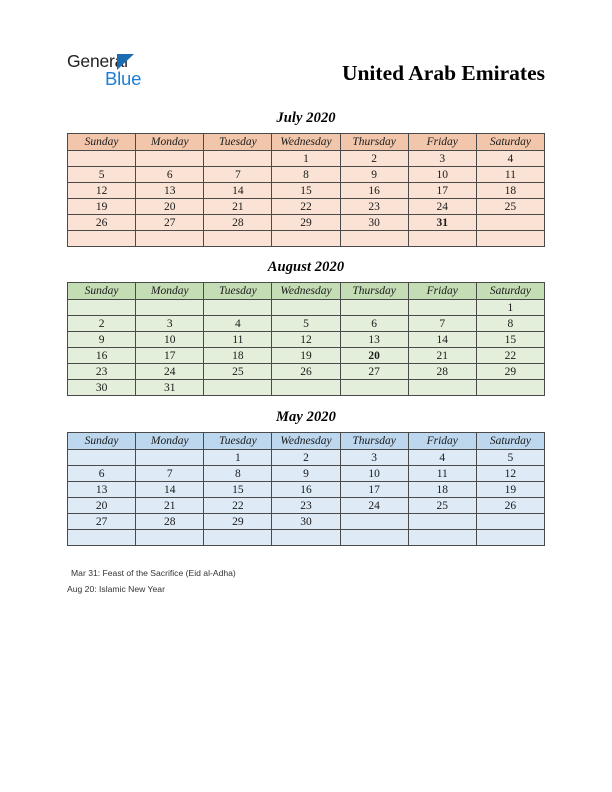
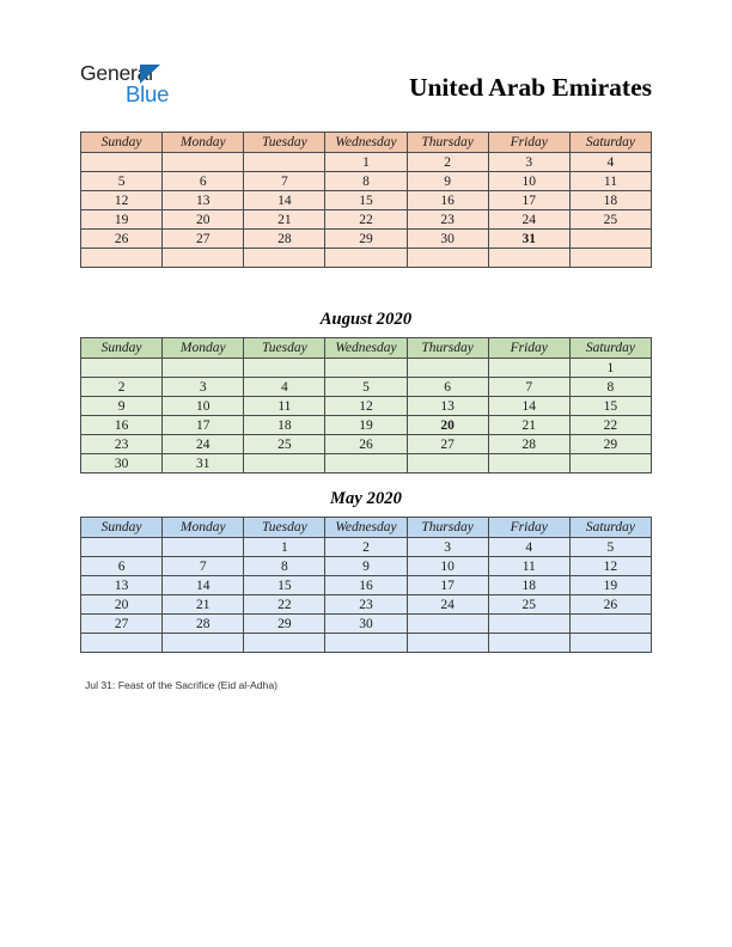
  General
  Blue
  United Arab Emirates
- July 2020
  Sunday	Monday	Tuesday	Wednesday	Thursday	Friday	Saturday
  			1	2	3	4
  5	6	7	8	9	10	11
  12	13	14	15	16	17	18
  19	20	21	22	23	24	25
  26	27	28	29	30	31
  August 2020
  Sunday	Monday	Tuesday	Wednesday	Thursday	Friday	Saturday
  						1
  2	3	4	5	6	7	8
  9	10	11	12	13	14	15
  16	17	18	19	20	21	22
  23	24	25	26	27	28	29
  30	31
  May 2020
  Sunday	Monday	Tuesday	Wednesday	Thursday	Friday	Saturday
  		1	2	3	4	5
  6	7	8	9	10	11	12
  13	14	15	16	17	18	19
  20	21	22	23	24	25	26
  27	28	29	30
- Mar 31: Feast of the Sacrifice (Eid al-Adha)
+ Jul 31: Feast of the Sacrifice (Eid al-Adha)
- Aug 20: Islamic New Year
